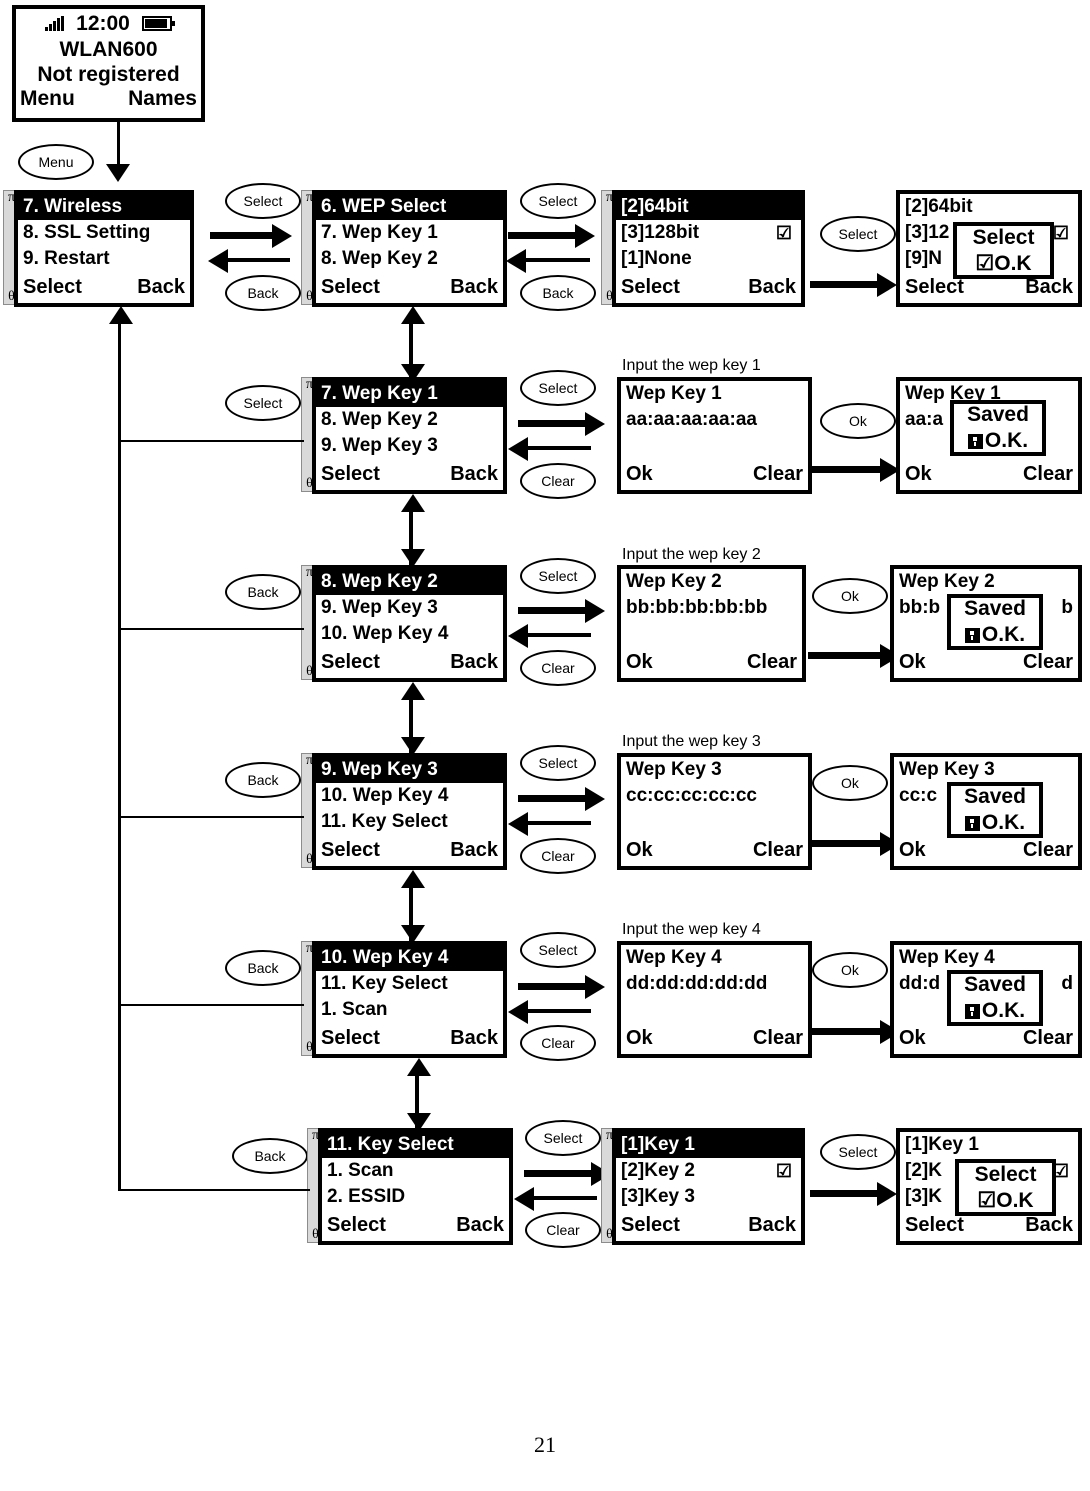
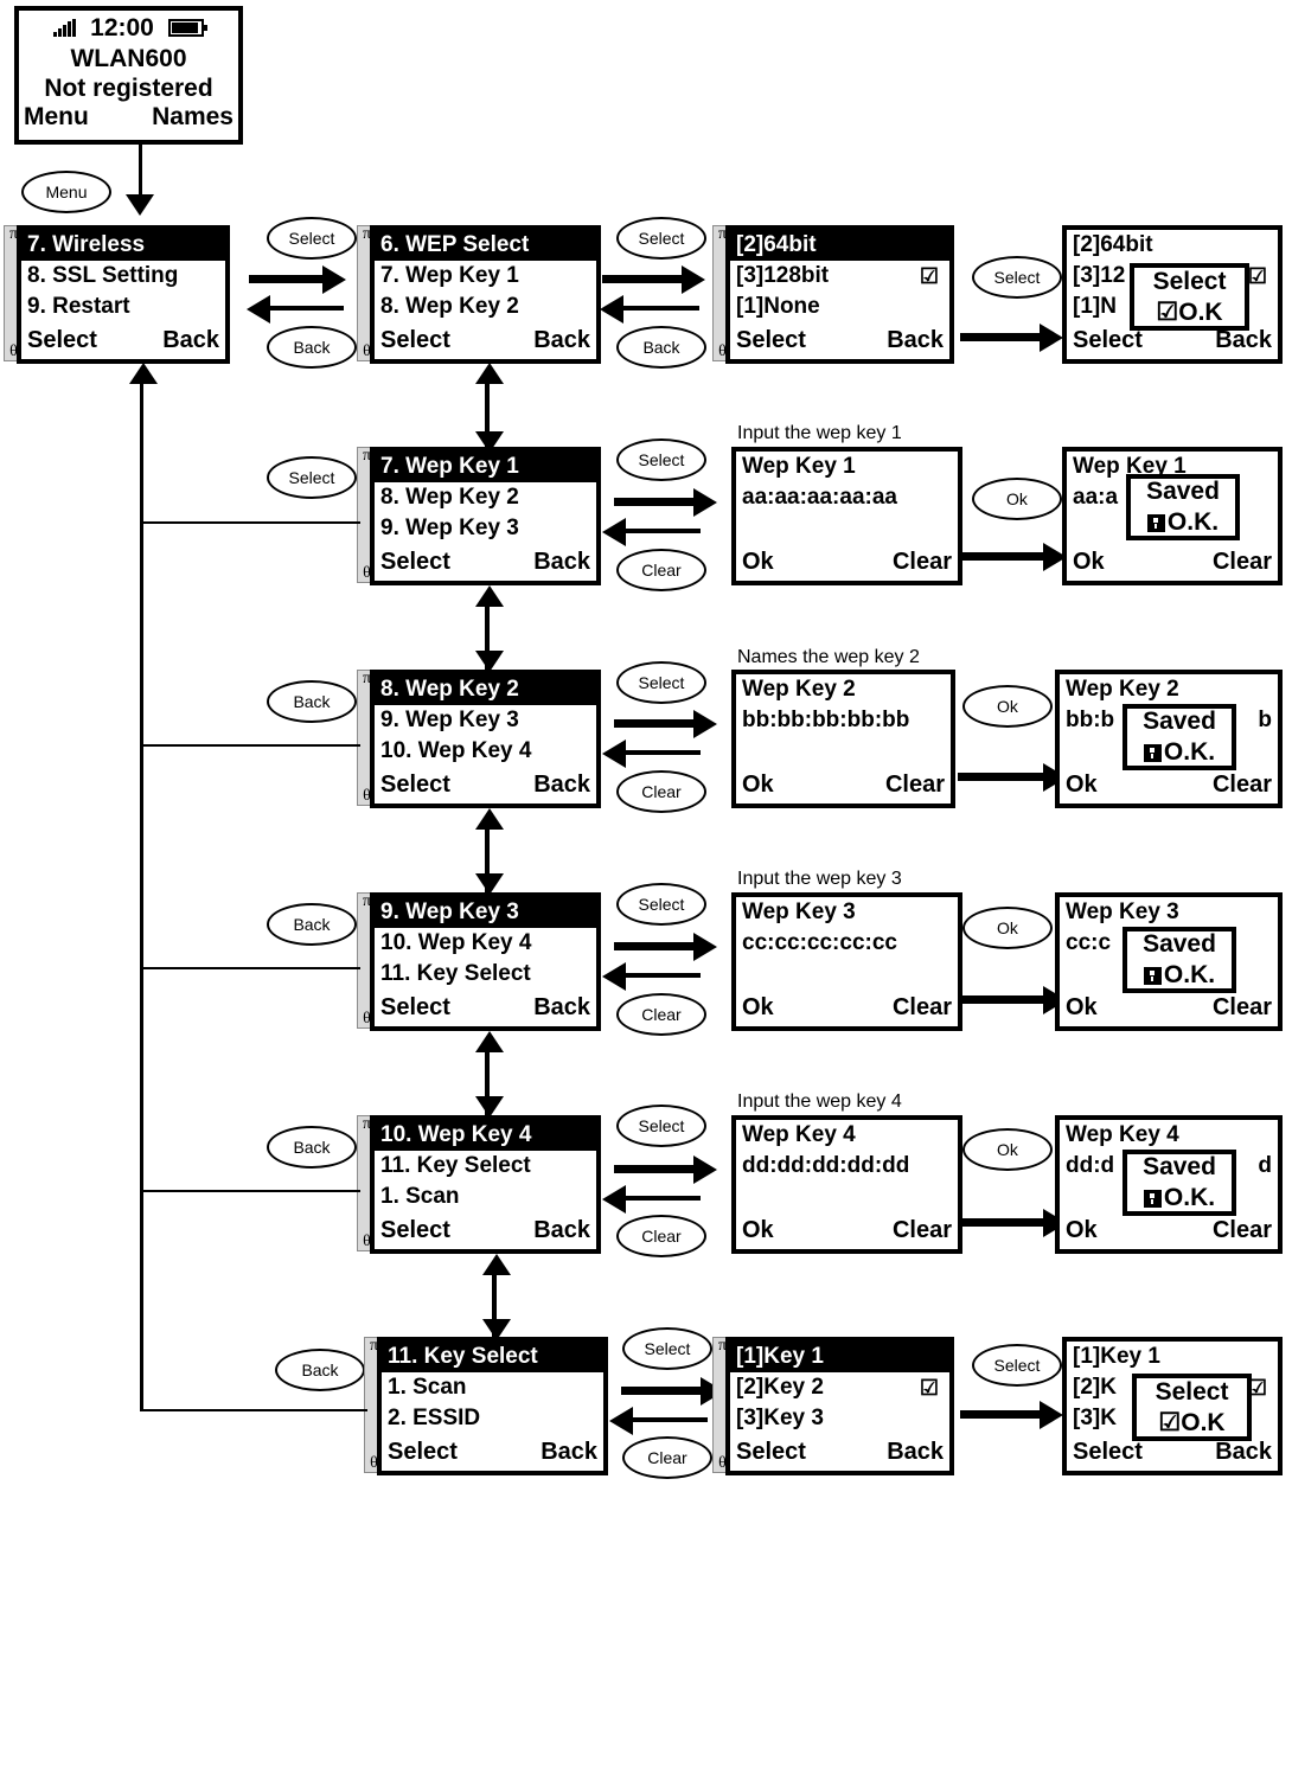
  12:00
  WLAN600
  Not registered
  Menu
  Names
  Menu
  π
  θ
  7. Wireless
  8. SSL Setting
  9. Restart
  Select
  Back
  Select
  Back
  π
  θ
  6. WEP Select
  7. Wep Key 1
  8. Wep Key 2
  Select
  Back
  Select
  Back
  π
  θ
  [2]64bit
  [3]128bit
  ☑
  [1]None
  Select
  Back
  Select
  [2]64bit
  [3]12
  ☑
- [9]N
+ [1]N
  Select
  Back
  Select
  ☑
  O.K
  Select
  π
  θ
  7. Wep Key 1
  8. Wep Key 2
  9. Wep Key 3
  Select
  Back
  Select
  Clear
  Input the wep key 1
  Wep Key 1
  aa:aa:aa:aa:aa
  Ok
  Clear
  Ok
  Wep Key 1
  aa:a
  Ok
  Clear
  Saved
  O.K.
  Back
  π
  θ
  8. Wep Key 2
  9. Wep Key 3
  10. Wep Key 4
  Select
  Back
  Select
  Clear
- Input the wep key 2
+ Names the wep key 2
  Wep Key 2
  bb:bb:bb:bb:bb
  Ok
  Clear
  Ok
  Wep Key 2
  bb:b
  b
  Ok
  Clear
  Saved
  O.K.
  Back
  π
  θ
  9. Wep Key 3
  10. Wep Key 4
  11. Key Select
  Select
  Back
  Select
  Clear
  Input the wep key 3
  Wep Key 3
  cc:cc:cc:cc:cc
  Ok
  Clear
  Ok
  Wep Key 3
  cc:c
  Ok
  Clear
  Saved
  O.K.
  Back
  π
  θ
  10. Wep Key 4
  11. Key Select
  1. Scan
  Select
  Back
  Select
  Clear
  Input the wep key 4
  Wep Key 4
  dd:dd:dd:dd:dd
  Ok
  Clear
  Ok
  Wep Key 4
  dd:d
  d
  Ok
  Clear
  Saved
  O.K.
  Back
  π
  θ
  11. Key Select
  1. Scan
  2. ESSID
  Select
  Back
  Select
  Clear
  π
  θ
  [1]Key 1
  [2]Key 2
  ☑
  [3]Key 3
  Select
  Back
  Select
  [1]Key 1
  [2]K
  ☑
  [3]K
  Select
  Back
  Select
  ☑
  O.K
- 21
